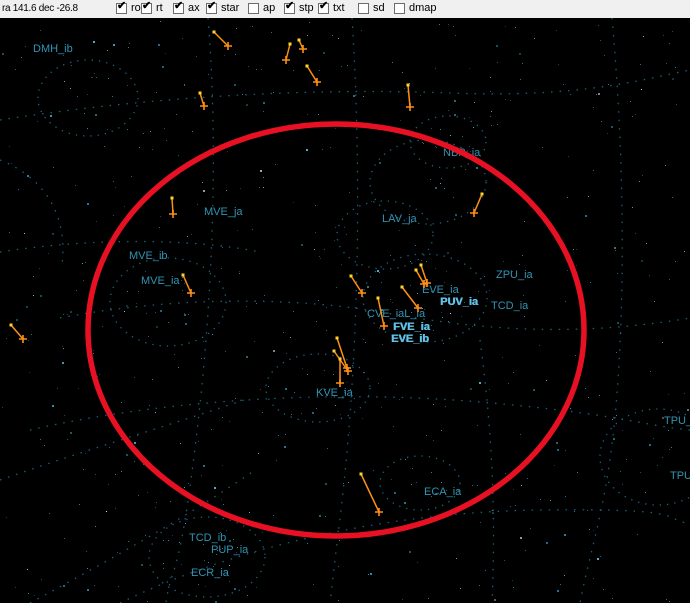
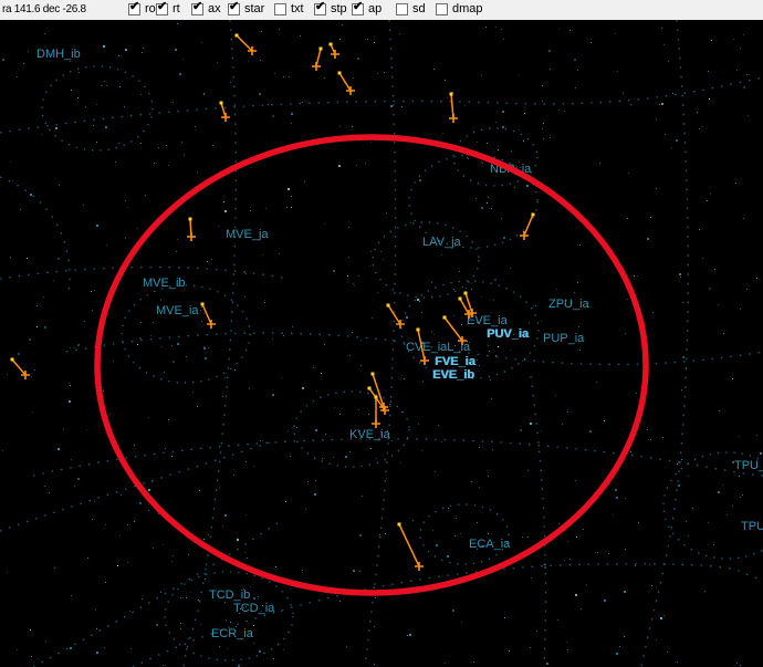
  DMH_ib
  MVE_ja
  LAV_ja
  MVE_ib
  EVE_ia
  ZPU_ia
  MVE_ia
  PUV_ia
- TCD_ia
+ PUP_ia
  CVE_iaL_ia
  FVE_ia
  EVE_ib
  KVE_ia
  TPU_
  TPU
  ECA_ia
  TCD_ib
- PUP_ia
+ TCD_ia
  ECR_ia
  ra 141.6 dec -26.8
  ✔
  ro
  ✔
  rt
  ✔
  ax
  ✔
  star
- ap
+ txt
  ✔
  stp
  ✔
- txt
+ ap
  sd
  dmap
